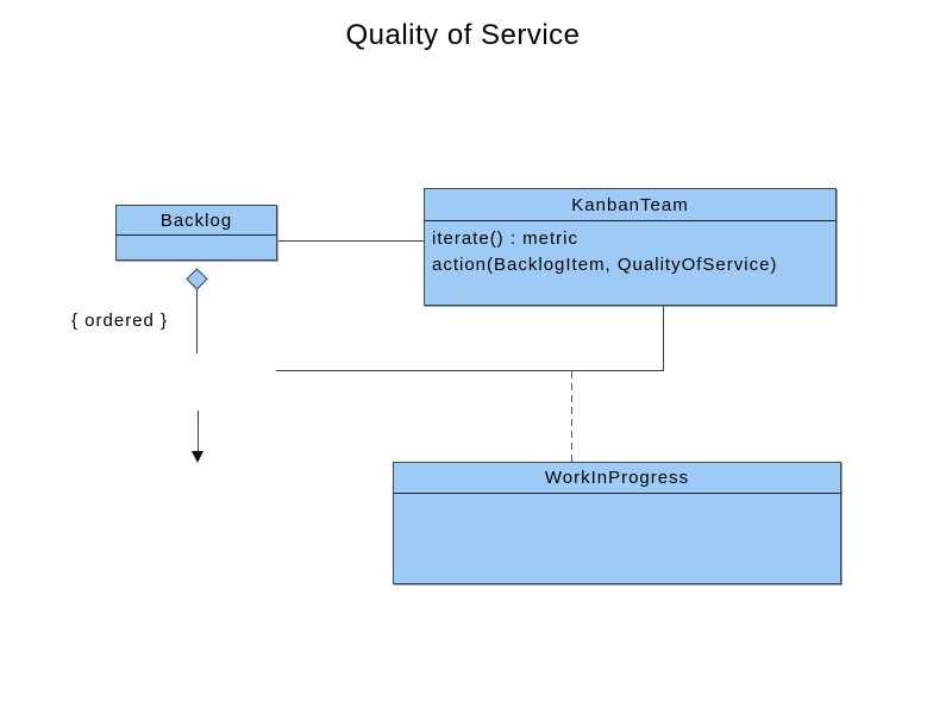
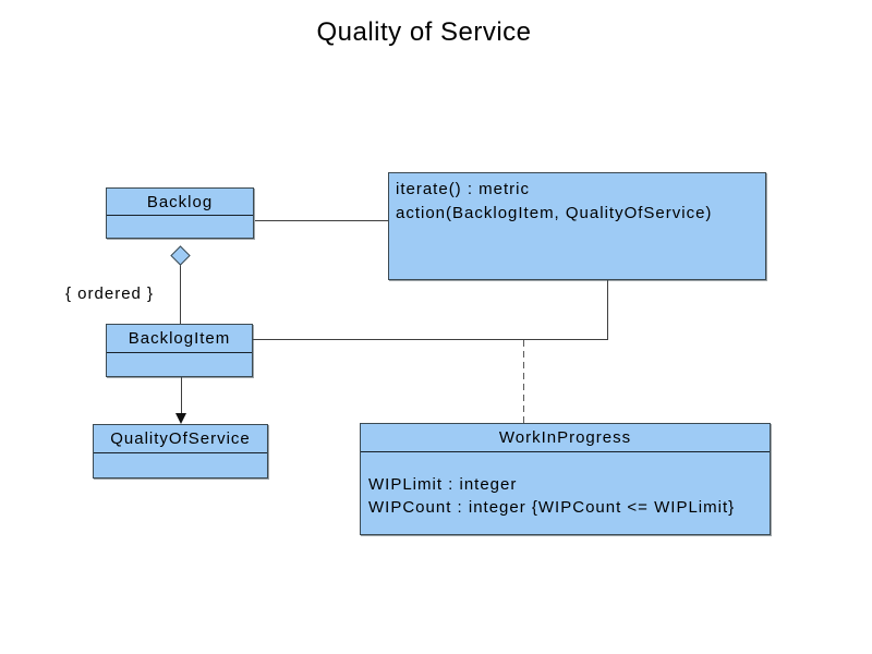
  Quality of Service
  { ordered }
  Backlog
- KanbanTeam
  iterate() : metric
  action(BacklogItem, QualityOfService)
+ BacklogItem
+ QualityOfService
  WorkInProgress
+ WIPLimit : integer
+ WIPCount : integer {WIPCount <= WIPLimit}
